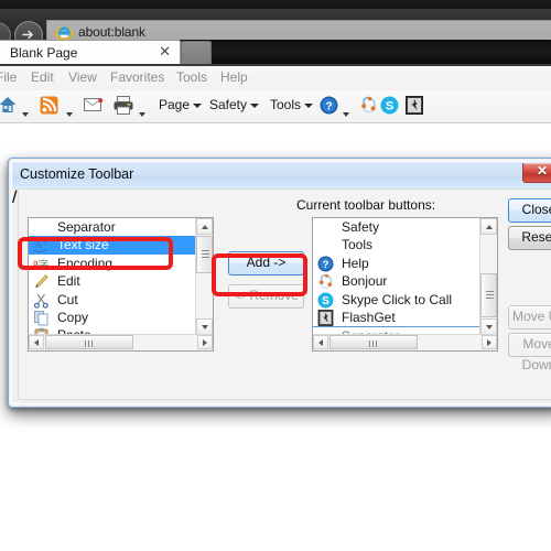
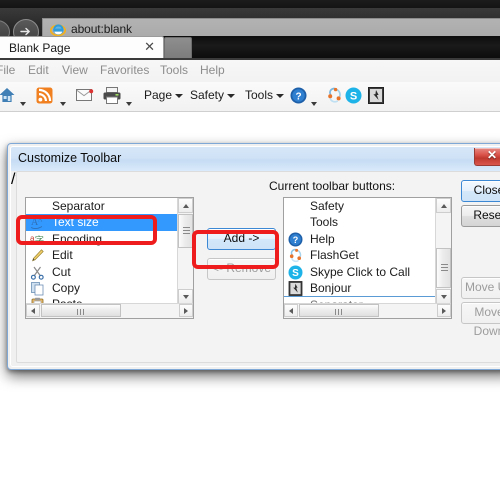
  about:blank
  Blank Page
  ✕
  ile
  Edit
  View
  Favorites
  Tools
  Help
  Page
  Safety
  Tools
  ?
  S
  Customize Toolbar
  ✕
  Current toolbar buttons:
  Separator
  A
  Text size
  a
  字
  Encoding
  Edit
  Cut
  Copy
  Add ->
  <- Remove
  Safety
  Tools
  ?
  Help
- Bonjour
+ FlashGet
  S
  Skype Click to Call
- FlashGet
+ Bonjour
  /* ===== RIGHT SIDE BUTTONS ===== */
  Clos
  Rese
  Mov Dow
